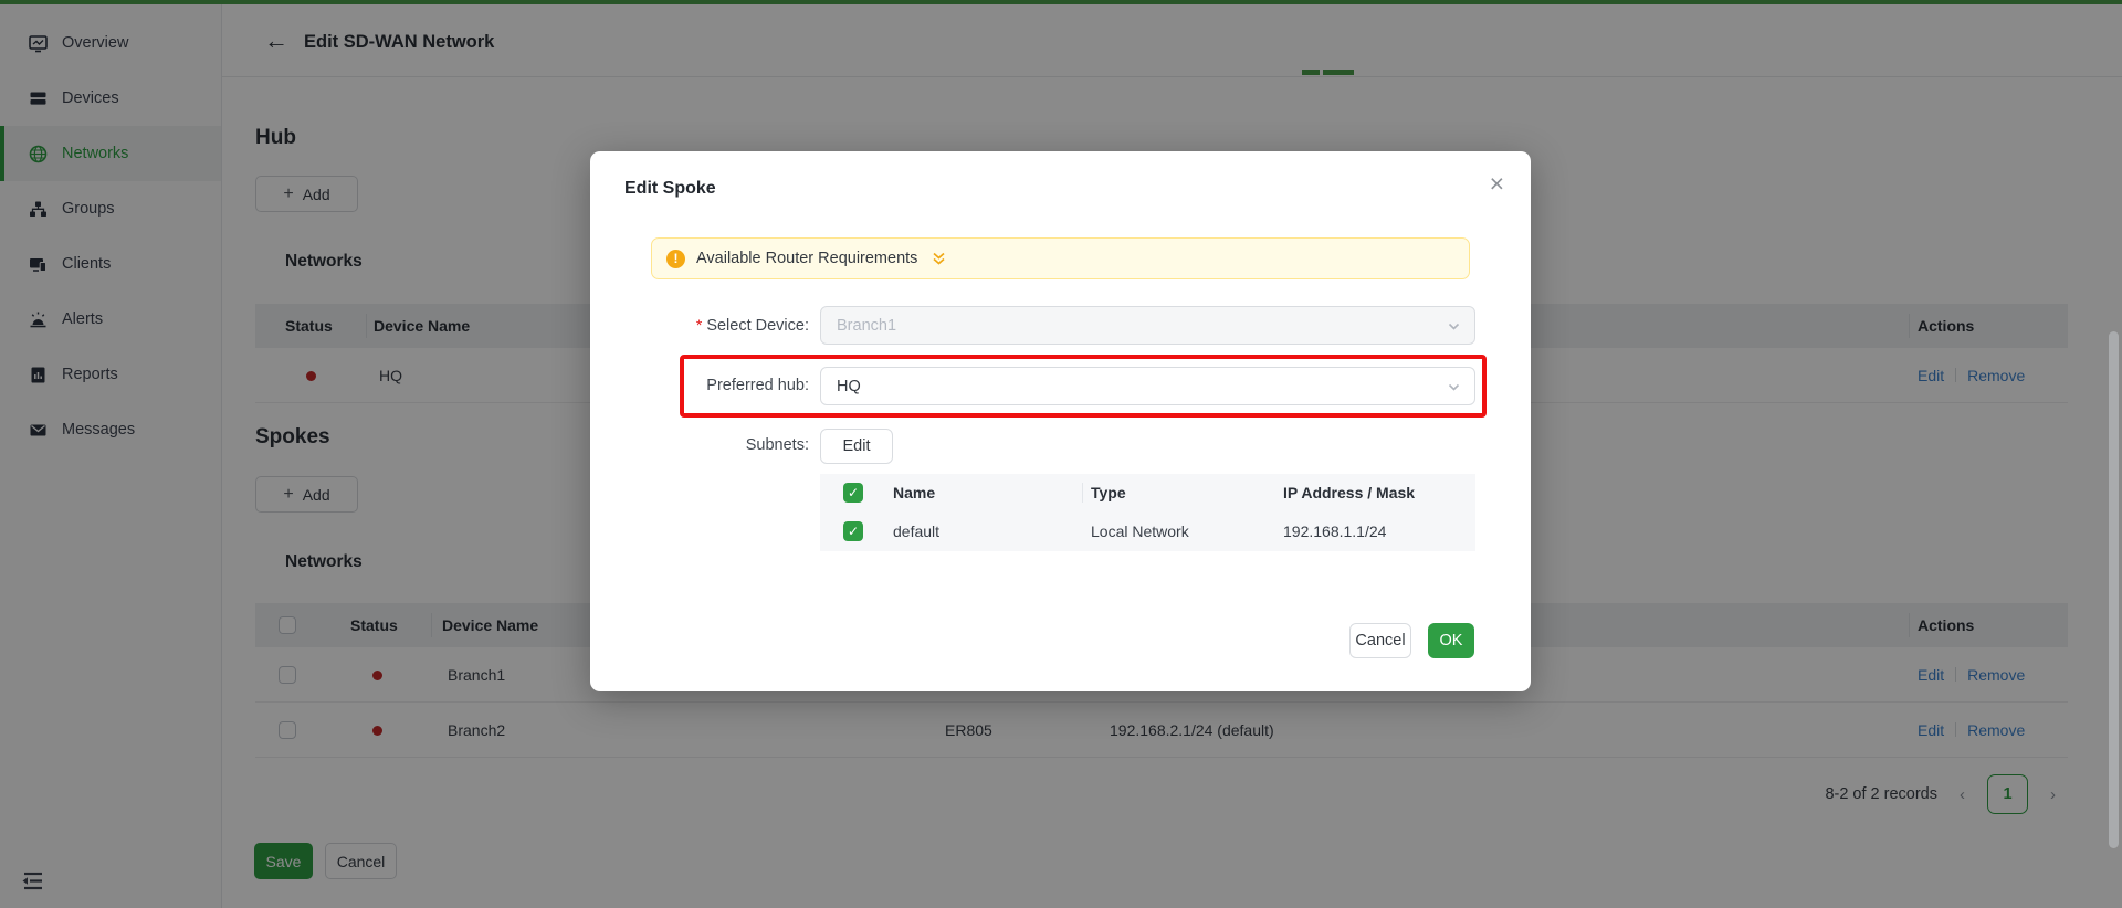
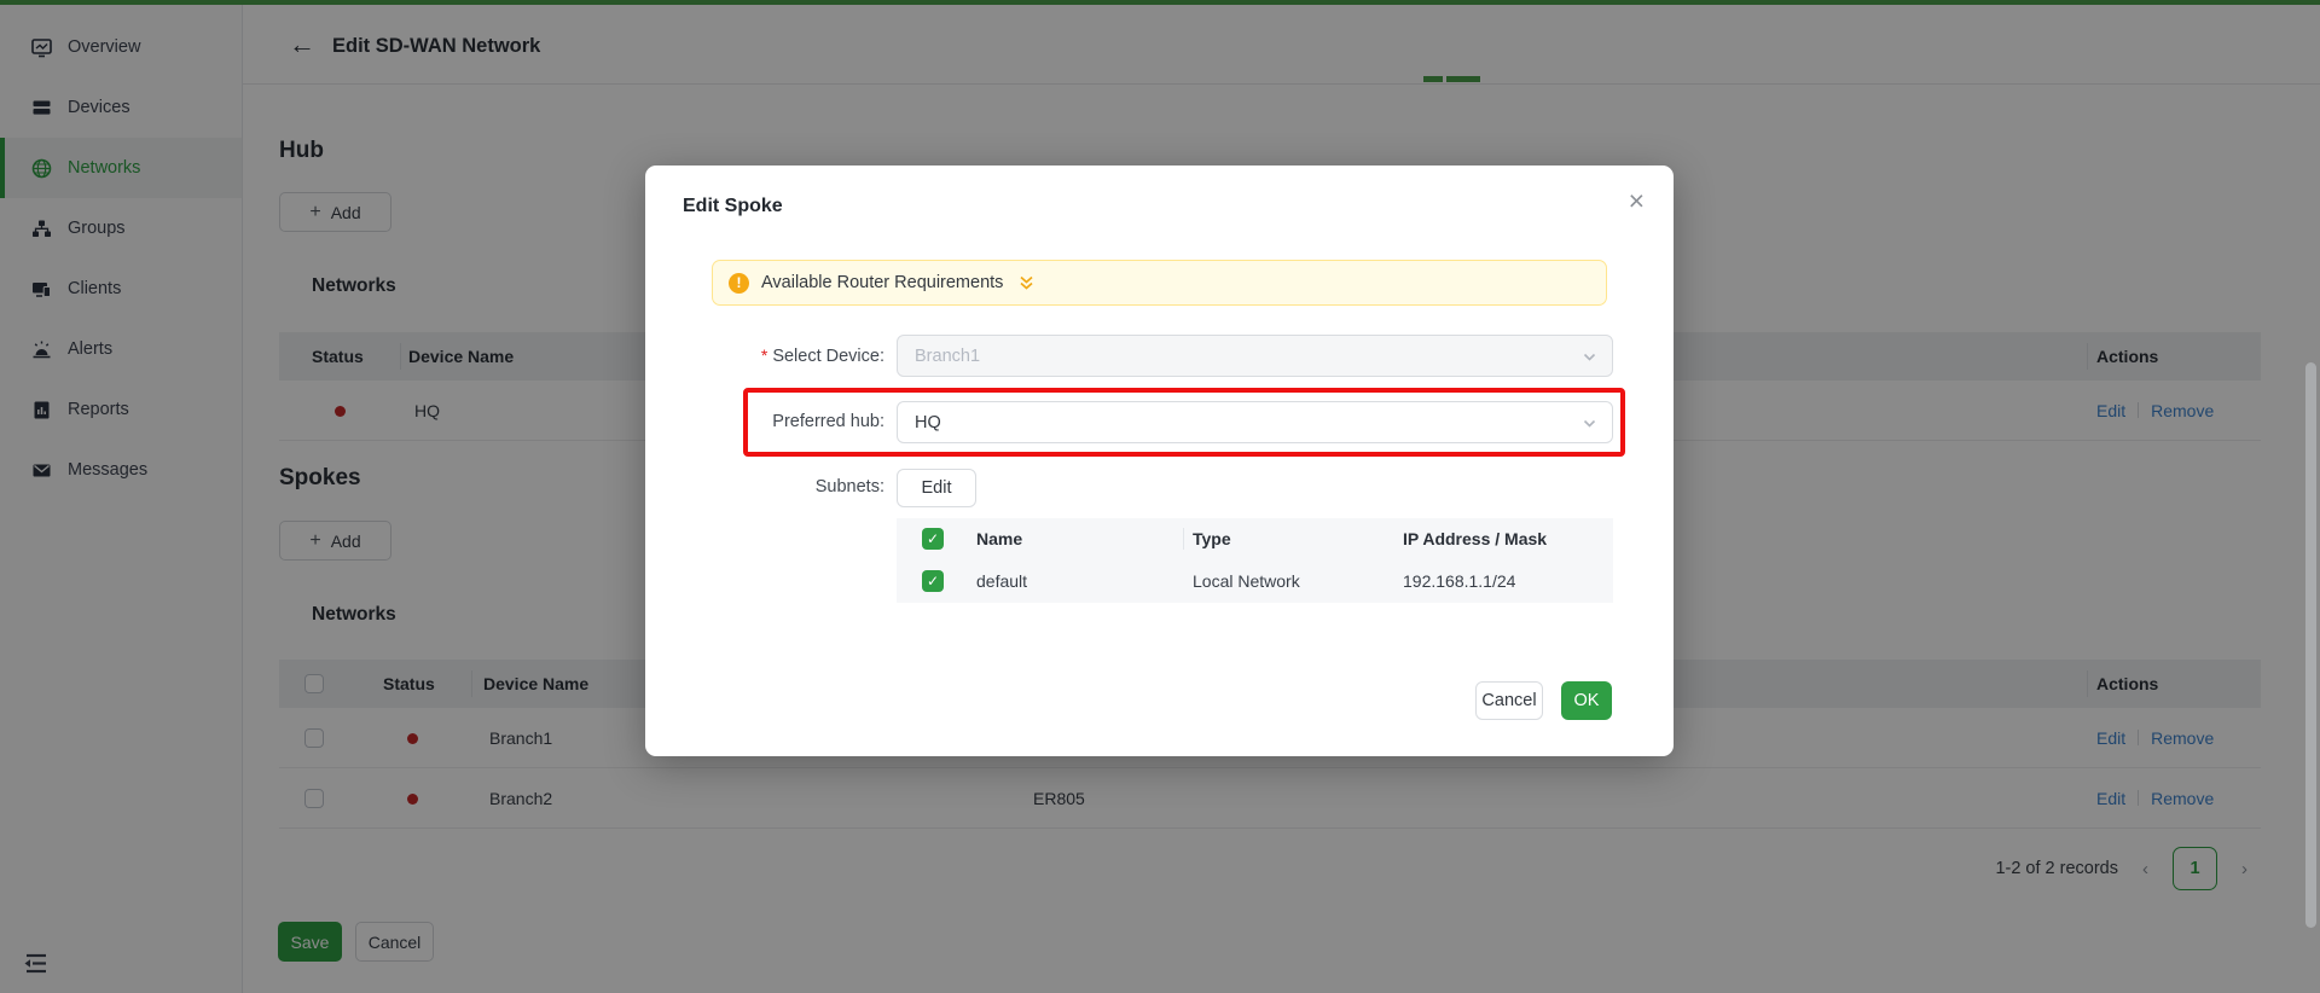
  Overview
  Devices
  Networks
  Groups
  Clients
  Alerts
  Reports
  Messages
  ←
  Edit SD-WAN Network
  Hub
  +
  Add
  Networks
  Status
  Device Name
  Actions
  HQ
  Edit Remove
  Spokes
  +
  Add
  Networks
  Status
  Device Name
  Actions
  Branch1
  Edit Remove
  Branch2
  ER805
- 192.168.2.1/24 (default)
  Edit Remove
- 8-2 of 2 records
+ 1-2 of 2 records
  ‹
  1
  ›
  Save
  Cancel
  Edit Spoke
  ×
  !
  Available Router Requirements
  * Select Device:
  Branch1
  Preferred hub:
  HQ
  Subnets:
  Edit
  ✓
  Name
  Type
  IP Address / Mask
  ✓
  default
  Local Network
  192.168.1.1/24
  Cancel
  OK
